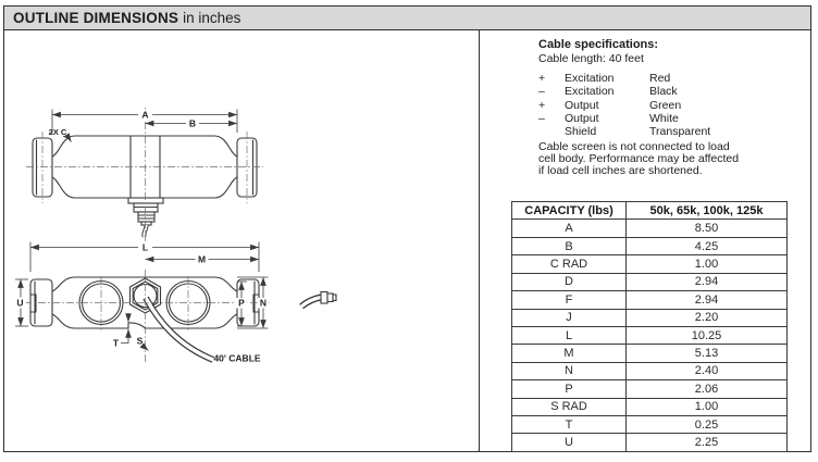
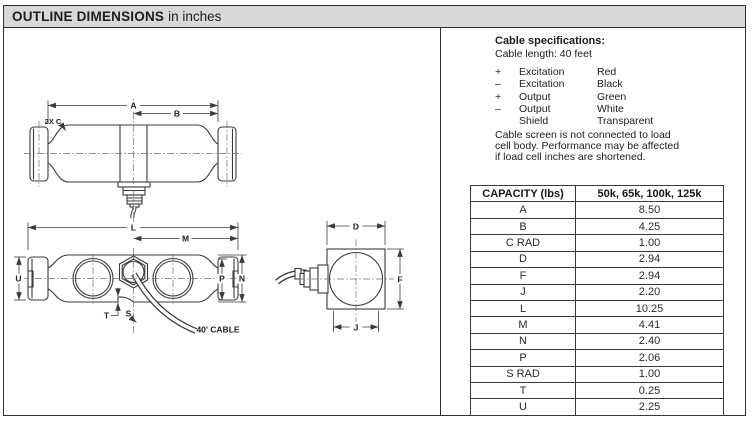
  OUTLINE DIMENSIONS in inches
  A
  B
  2X C
  L
  M
  U
  P
  N
  T
  S
  40' CABLE
+ D
+ F
+ J
  Cable specifications:
  Cable length: 40 feet
  +
  Excitation
  Red
  –
  Excitation
  Black
  +
  Output
  Green
  –
  Output
  White
  Shield
  Transparent
  Cable screen is not connected to load
  cell body. Performance may be affected
  if load cell inches are shortened.
  CAPACITY (lbs)	50k, 65k, 100k, 125k
  A	8.50
  B	4.25
  C RAD	1.00
  D	2.94
  F	2.94
  J	2.20
  L	10.25
- M	5.13
+ M	4.41
  N	2.40
  P	2.06
  S RAD	1.00
  T	0.25
  U	2.25
